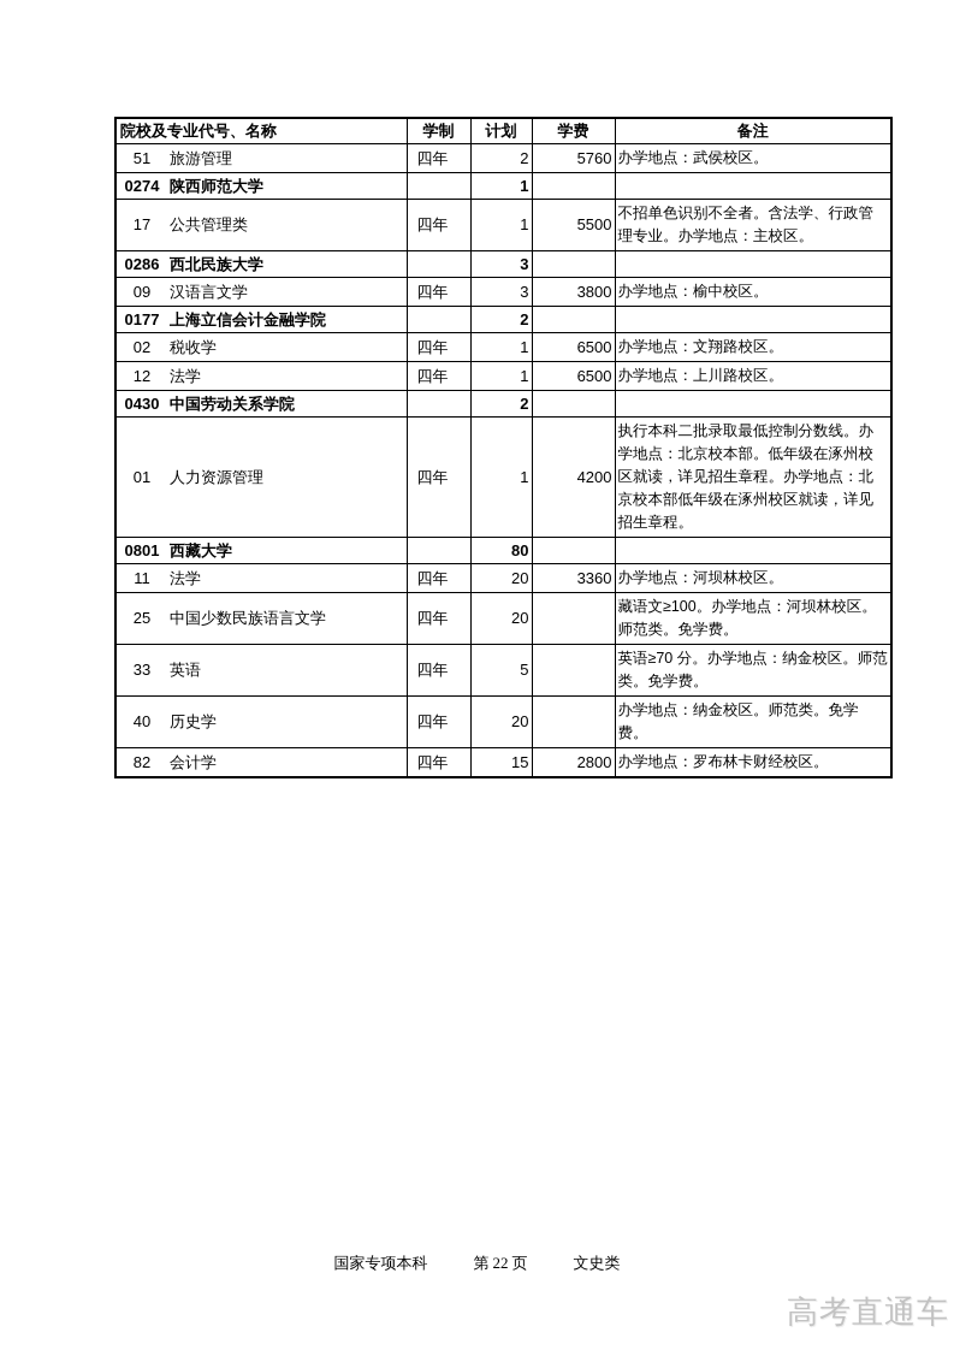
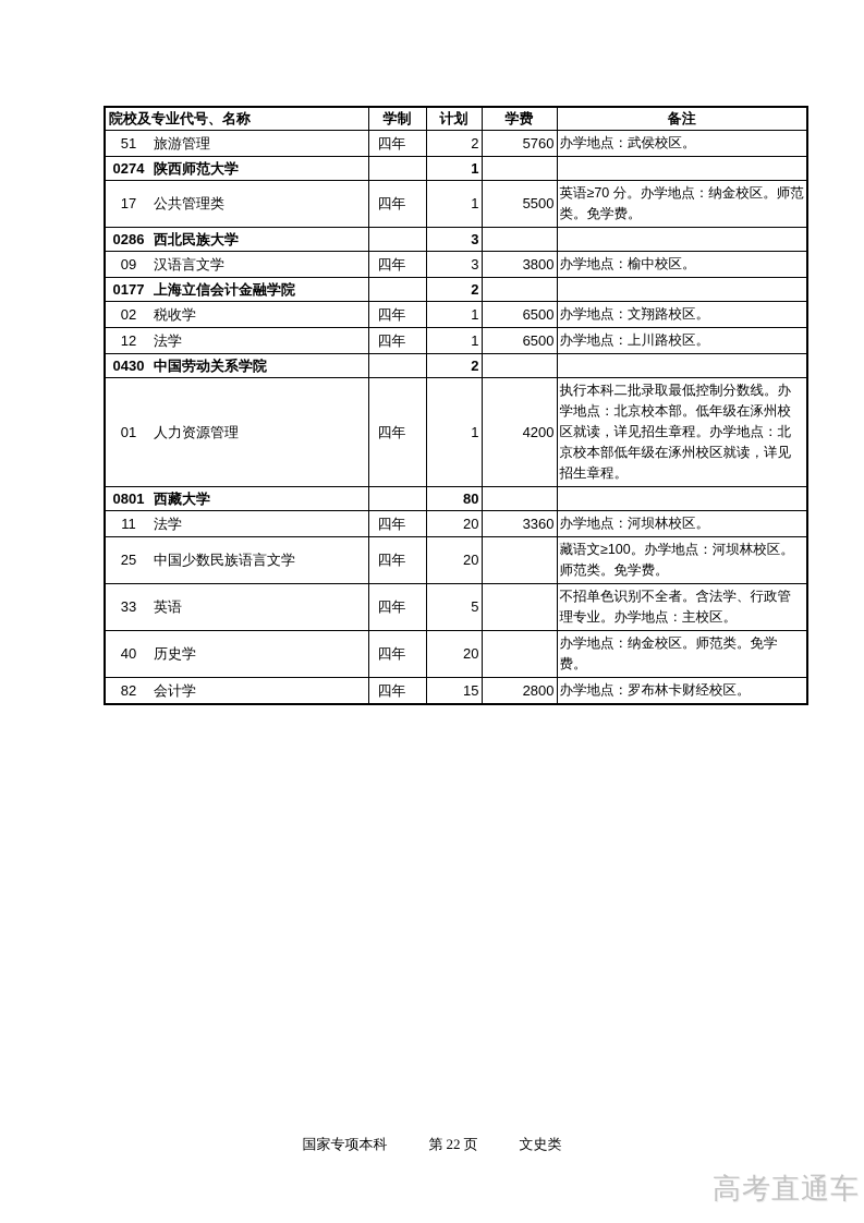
  院校及专业代号、名称	学制	计划	学费	备注
  51 旅游管理	四年	2	5760	办学地点：武侯校区。
  0274 陕西师范大学		1
- 17 公共管理类	四年	1	5500	不招单色识别不全者。含法学、行政管理专业。办学地点：主校区。
+ 17 公共管理类	四年	1	5500	英语≥70 分。办学地点：纳金校区。师范类。免学费。
  0286 西北民族大学		3
  09 汉语言文学	四年	3	3800	办学地点：榆中校区。
  0177 上海立信会计金融学院		2
  02 税收学	四年	1	6500	办学地点：文翔路校区。
  12 法学	四年	1	6500	办学地点：上川路校区。
  0430 中国劳动关系学院		2
  01 人力资源管理	四年	1	4200	执行本科二批录取最低控制分数线。办学地点：北京校本部。低年级在涿州校区就读，详见招生章程。办学地点：北京校本部低年级在涿州校区就读，详见招生章程。
  0801 西藏大学		80
  11 法学	四年	20	3360	办学地点：河坝林校区。
  25 中国少数民族语言文学	四年	20		藏语文≥100。办学地点：河坝林校区。师范类。免学费。
- 33 英语	四年	5		英语≥70 分。办学地点：纳金校区。师范类。免学费。
+ 33 英语	四年	5		不招单色识别不全者。含法学、行政管理专业。办学地点：主校区。
  40 历史学	四年	20		办学地点：纳金校区。师范类。免学费。
  82 会计学	四年	15	2800	办学地点：罗布林卡财经校区。
  国家专项本科
  第 22 页
  文史类
  高考直通车
